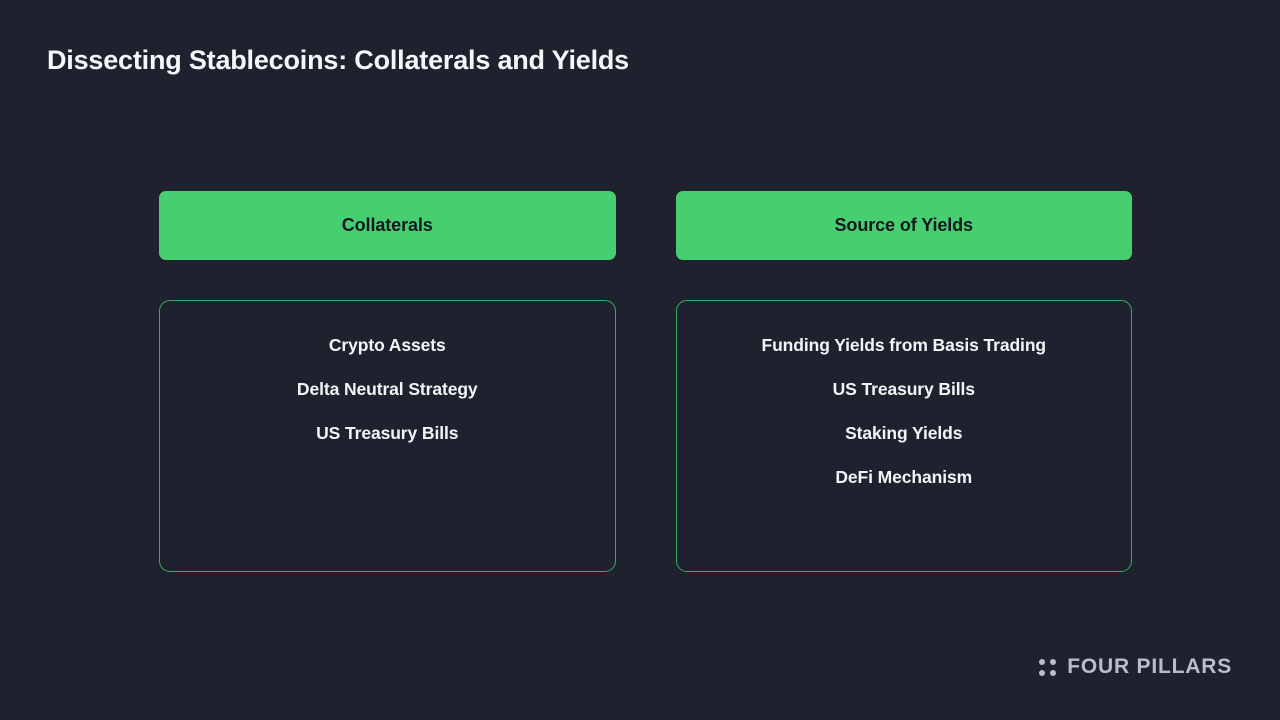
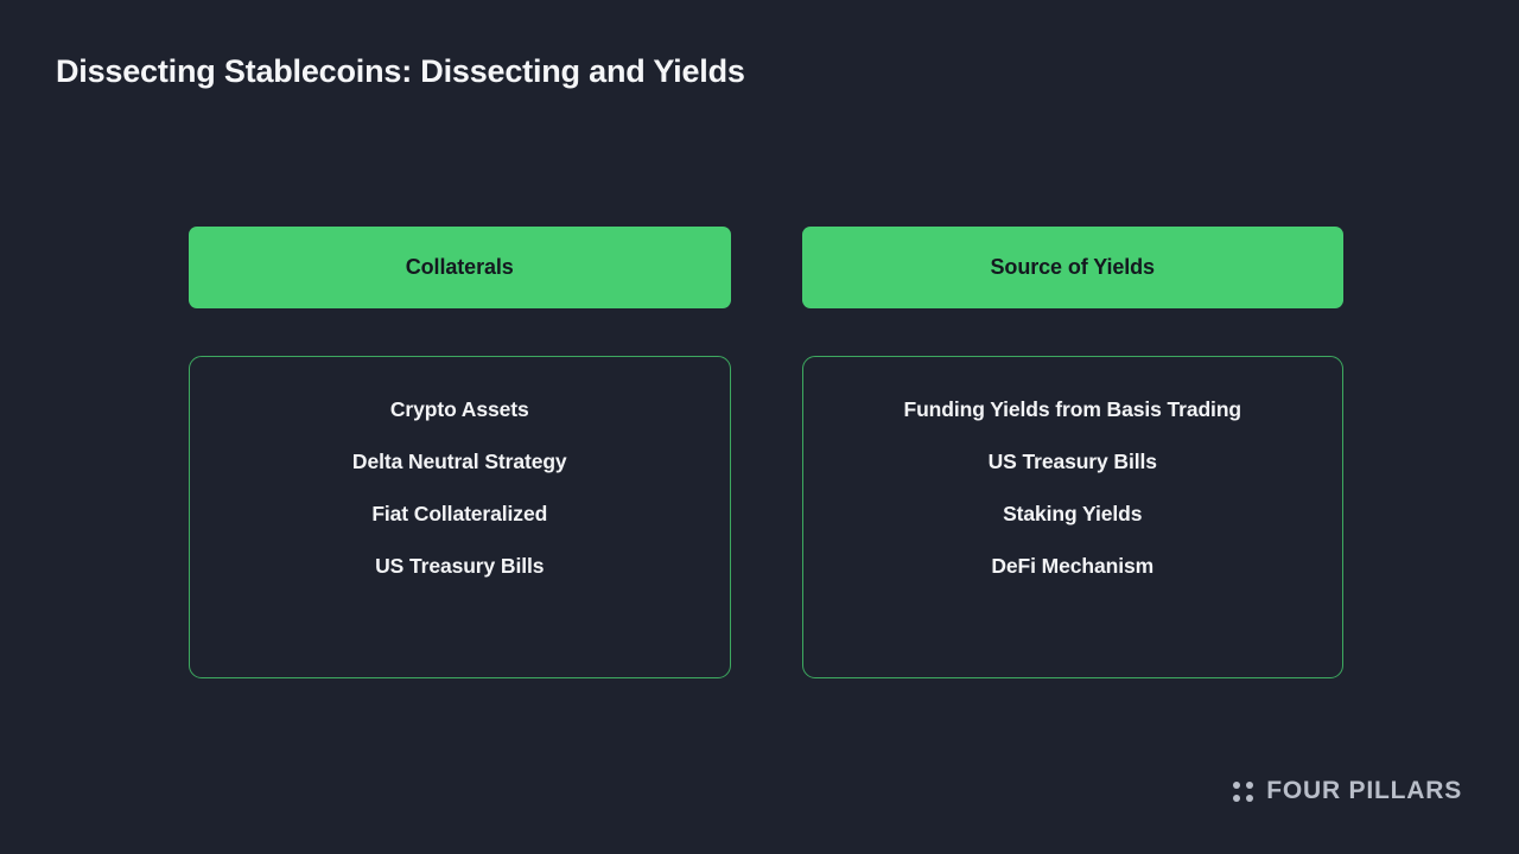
- Dissecting Stablecoins: Collaterals and Yields
+ Dissecting Stablecoins: Dissecting and Yields
  Collaterals
  Crypto Assets
  Delta Neutral Strategy
+ Fiat Collateralized
  US Treasury Bills
  Source of Yields
  Funding Yields from Basis Trading
  US Treasury Bills
  Staking Yields
  DeFi Mechanism
  FOUR PILLARS
